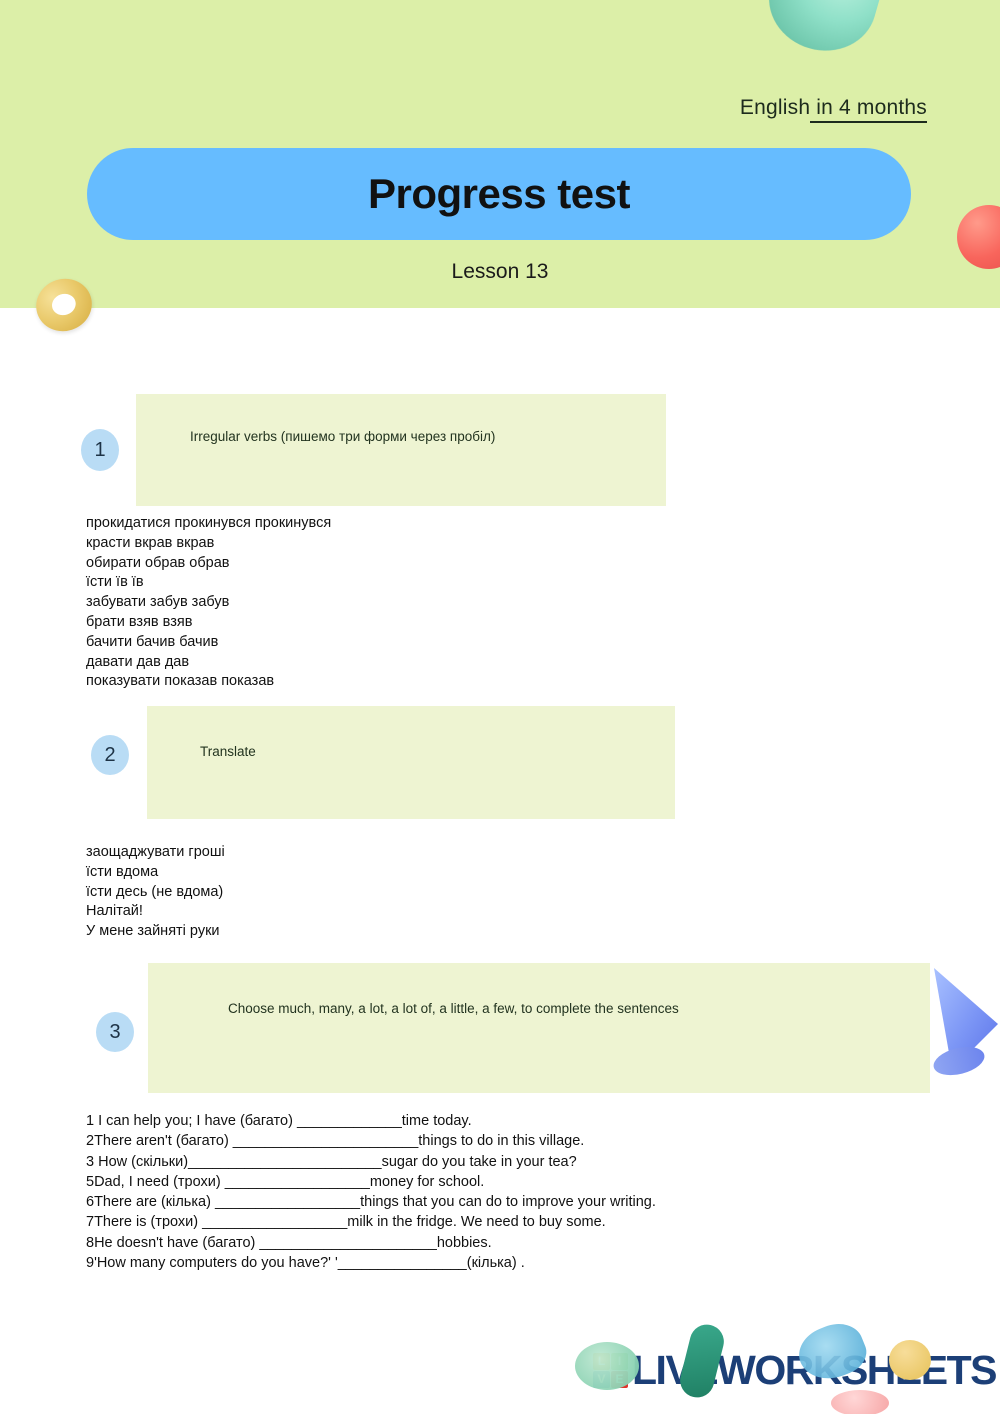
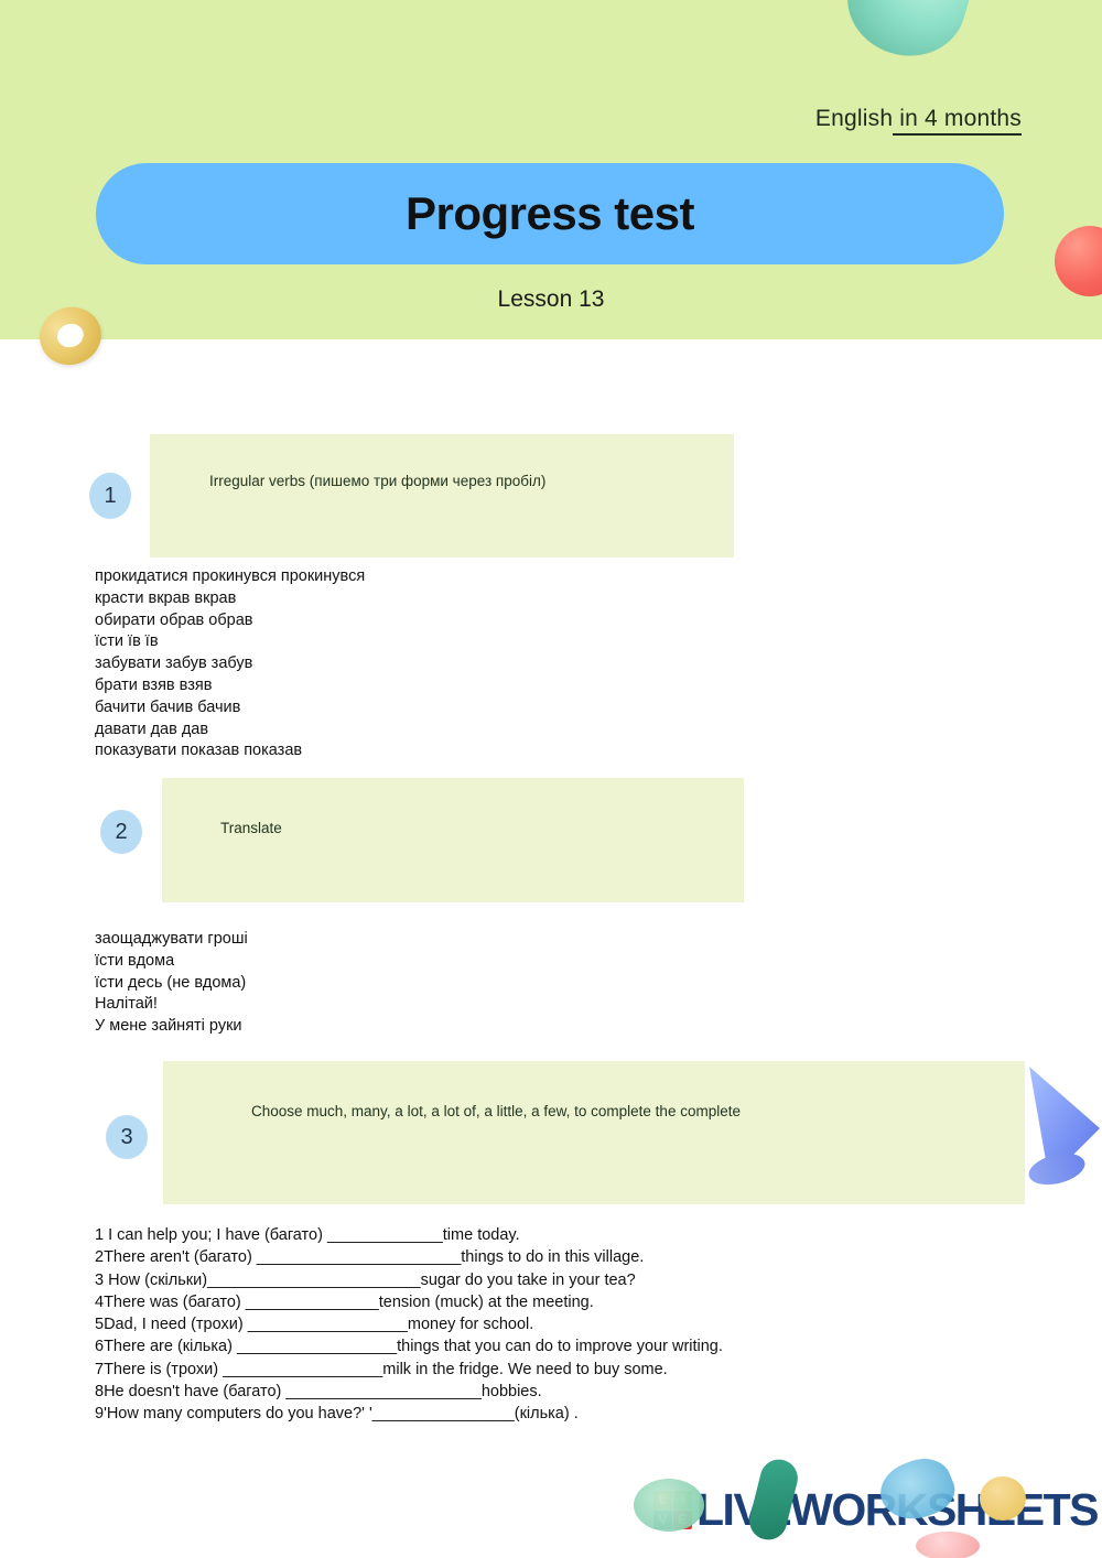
  English in 4 months
  Progress test
  Lesson 13
  1
  Irregular verbs (пишемо три форми через пробіл)
  прокидатися прокинувся прокинувся
  красти вкрав вкрав
  обирати обрав обрав
  їсти їв їв
  забувати забув забув
  брати взяв взяв
  бачити бачив бачив
  давати дав дав
  показувати показав показав
  2
  Translate
  заощаджувати гроші
  їсти вдома
  їсти десь (не вдома)
  Налітай!
  У мене зайняті руки
  3
- Choose much, many, a lot, a lot of, a little, a few, to complete the sentences
+ Choose much, many, a lot, a lot of, a little, a few, to complete the complete
  1 I can help you; I have (багато) _____________time today.
  2There aren't (багато) _______________________things to do in this village.
  3 How (скільки)________________________sugar do you take in your tea?
+ 4There was (багато) _______________tension (muck) at the meeting.
  5Dad, I need (трохи) __________________money for school.
  6There are (кілька) __________________things that you can do to improve your writing.
  7There is (трохи) __________________milk in the fridge. We need to buy some.
  8He doesn't have (багато) ______________________hobbies.
  9'How many computers do you have?' '________________(кілька) .
  LIVWORHETS
